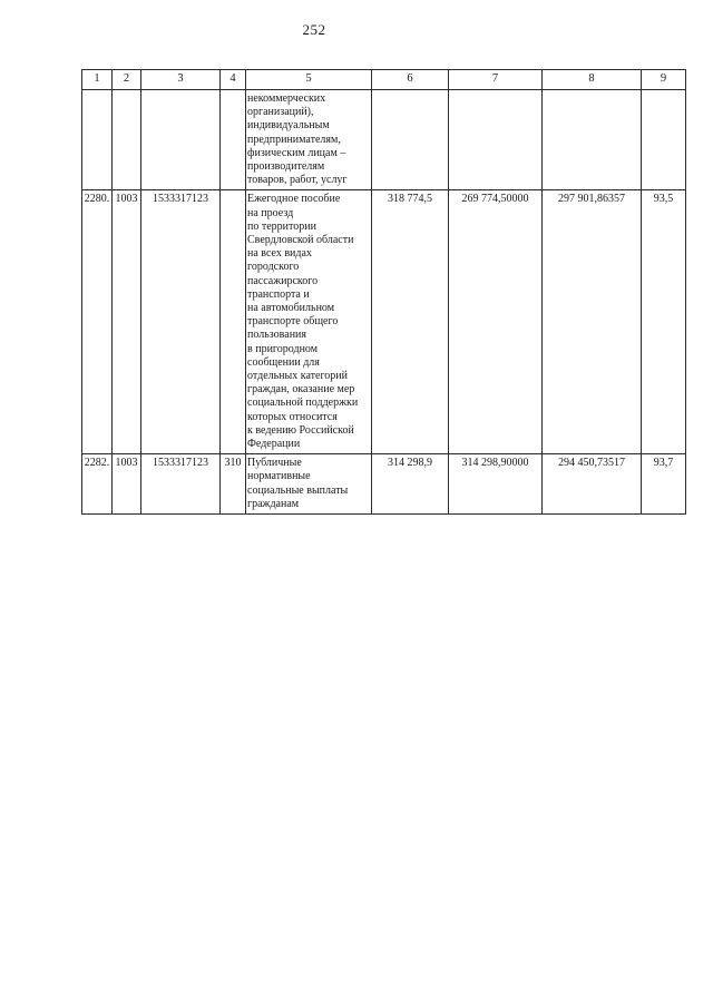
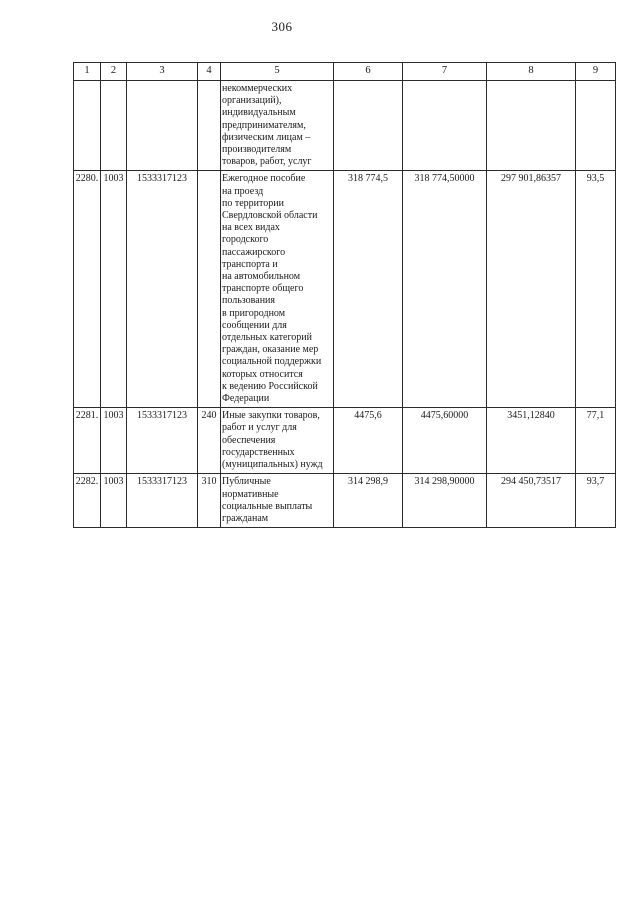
- 252
+ 306
  1	2	3	4	5	6	7	8	9
  				некоммерческих организаций), индивидуальным предпринимателям, физическим лицам – производителям товаров, работ, услуг
- 2280.	1003	1533317123		Ежегодное пособие на проезд по территории Свердловской области на всех видах городского пассажирского транспорта и на автомобильном транспорте общего пользования в пригородном сообщении для отдельных категорий граждан, оказание мер социальной поддержки которых относится к ведению Российской Федерации	318 774,5	269 774,50000	297 901,86357	93,5
+ 2280.	1003	1533317123		Ежегодное пособие на проезд по территории Свердловской области на всех видах городского пассажирского транспорта и на автомобильном транспорте общего пользования в пригородном сообщении для отдельных категорий граждан, оказание мер социальной поддержки которых относится к ведению Российской Федерации	318 774,5	318 774,50000	297 901,86357	93,5
+ 2281.	1003	1533317123	240	Иные закупки товаров, работ и услуг для обеспечения государственных (муниципальных) нужд	4475,6	4475,60000	3451,12840	77,1
  2282.	1003	1533317123	310	Публичные нормативные социальные выплаты гражданам	314 298,9	314 298,90000	294 450,73517	93,7
